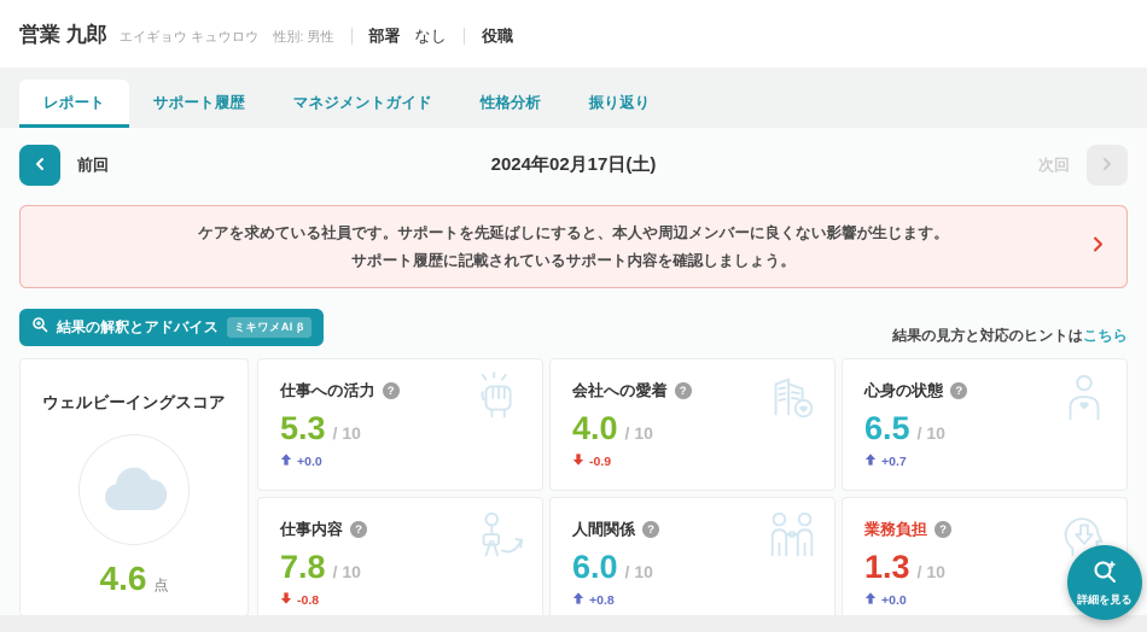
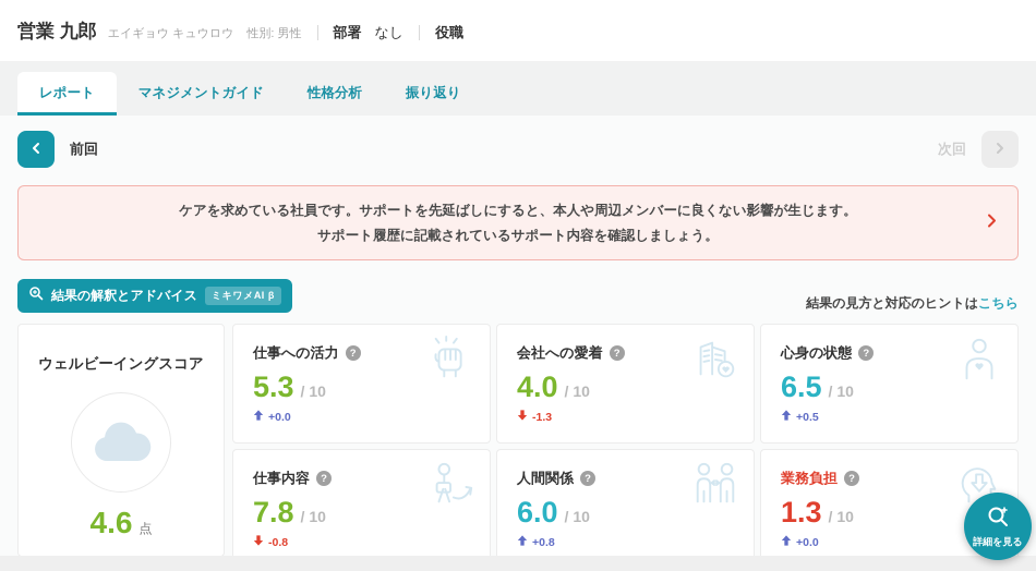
  営業 九郎
  エイギョウ キュウロウ
  性別: 男性
  部署
  なし
  役職
  レポート
- サポート履歴
  マネジメントガイド
  性格分析
  振り返り
  前回
- 2024年02月17日(土)
  次回
  ケアを求めている社員です。サポートを先延ばしにすると、本人や周辺メンバーに良くない影響が生じます。
  サポート履歴に記載されているサポート内容を確認しましょう。
  結果の解釈とアドバイス
  ミキワメAI β
  結果の見方と対応のヒントはこちら
  ウェルビーイングスコア
  4.6
  点
  仕事への活力
  ?
  5.3
  / 10
  +0.0
  会社への愛着
  ?
  4.0
  / 10
- -0.9
+ -1.3
  心身の状態
  ?
  6.5
  / 10
- +0.7
+ +0.5
  仕事内容
  ?
  7.8
  / 10
  -0.8
  人間関係
  ?
  6.0
  / 10
  +0.8
  業務負担
  ?
  1.3
  / 10
  +0.0
  詳細を見る
